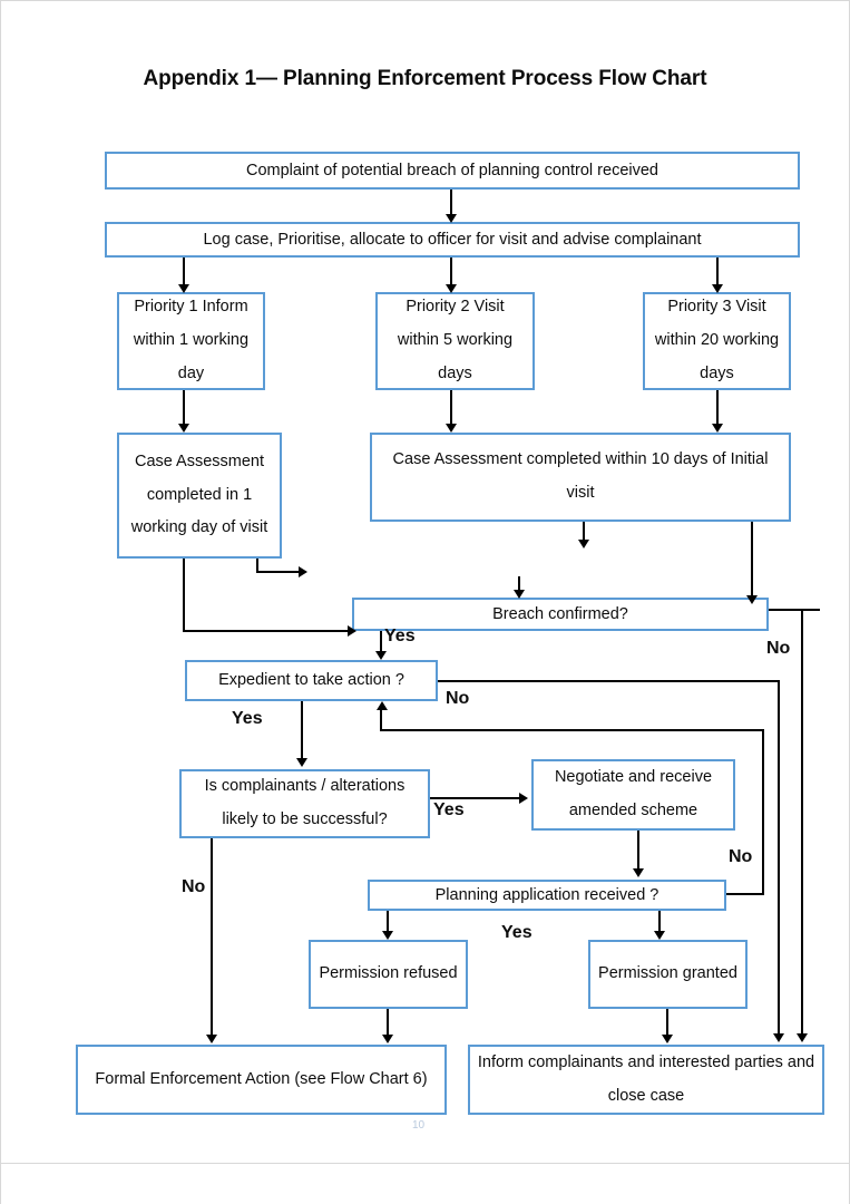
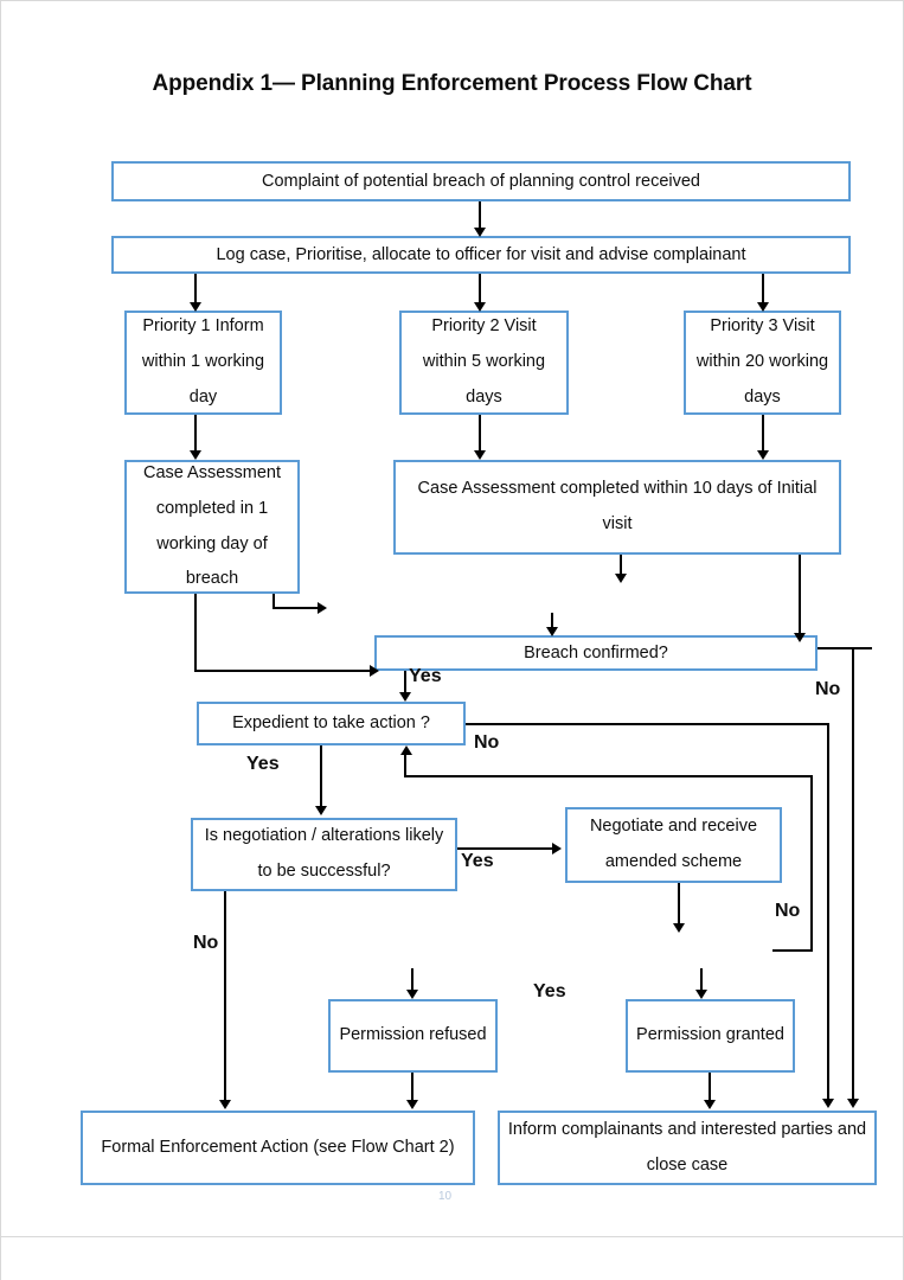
  Appendix 1— Planning Enforcement Process Flow Chart
  Complaint of potential breach of planning control received
  Log case, Prioritise, allocate to officer for visit and advise complainant
  Priority 1 Inform within 1 working day
  Priority 2 Visit within 5 working days
  Priority 3 Visit within 20 working days
- Case Assessment completed in 1 working day of visit
+ Case Assessment completed in 1 working day of breach
  Case Assessment completed within 10 days of Initial visit
  Breach confirmed?
  Yes
  No
  Expedient to take action ?
  No
  Yes
  No
- Is complainants / alterations likely to be successful?
+ Is negotiation / alterations likely to be successful?
  Yes
  No
  Negotiate and receive amended scheme
- Planning application received ?
  Yes
  Permission refused
  Permission granted
- Formal Enforcement Action (see Flow Chart 6)
+ Formal Enforcement Action (see Flow Chart 2)
  Inform complainants and interested parties and close case
  10
